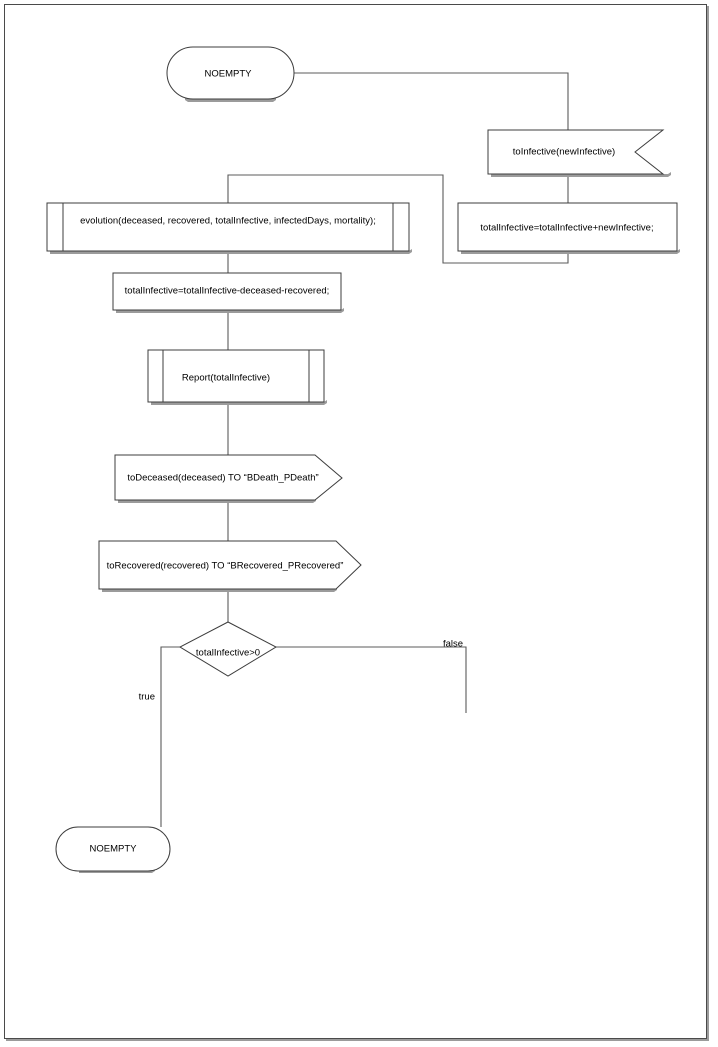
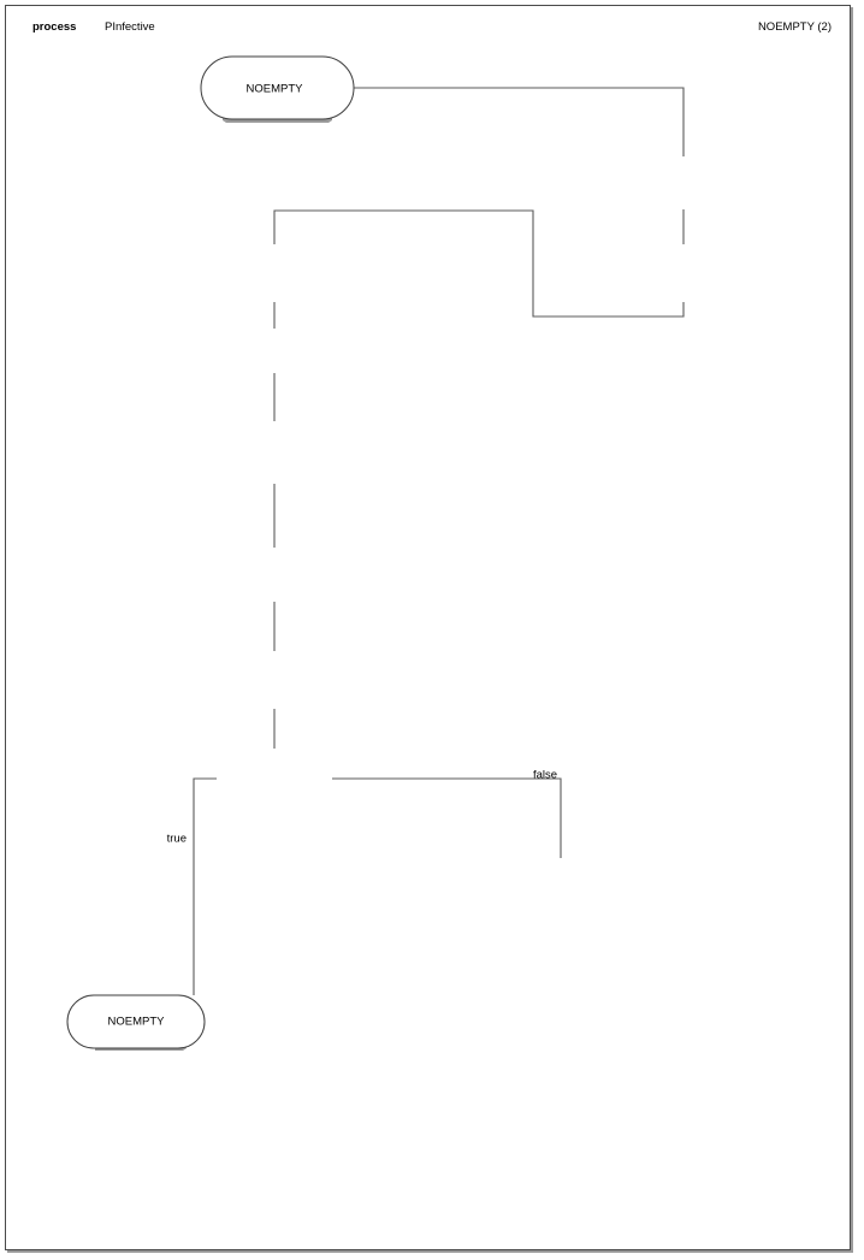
+ process
+ PInfective
+ NOEMPTY (2)
  NOEMPTY
- toInfective(newInfective)
- totalInfective=totalInfective+newInfective;
- evolution(deceased, recovered, totalInfective, infectedDays, mortality);
- totalInfective=totalInfective-deceased-recovered;
- Report(totalInfective)
- toDeceased(deceased) TO “BDeath_PDeath”
- toRecovered(recovered) TO “BRecovered_PRecovered”
- totalInfective>0
  false
  true
  NOEMPTY
